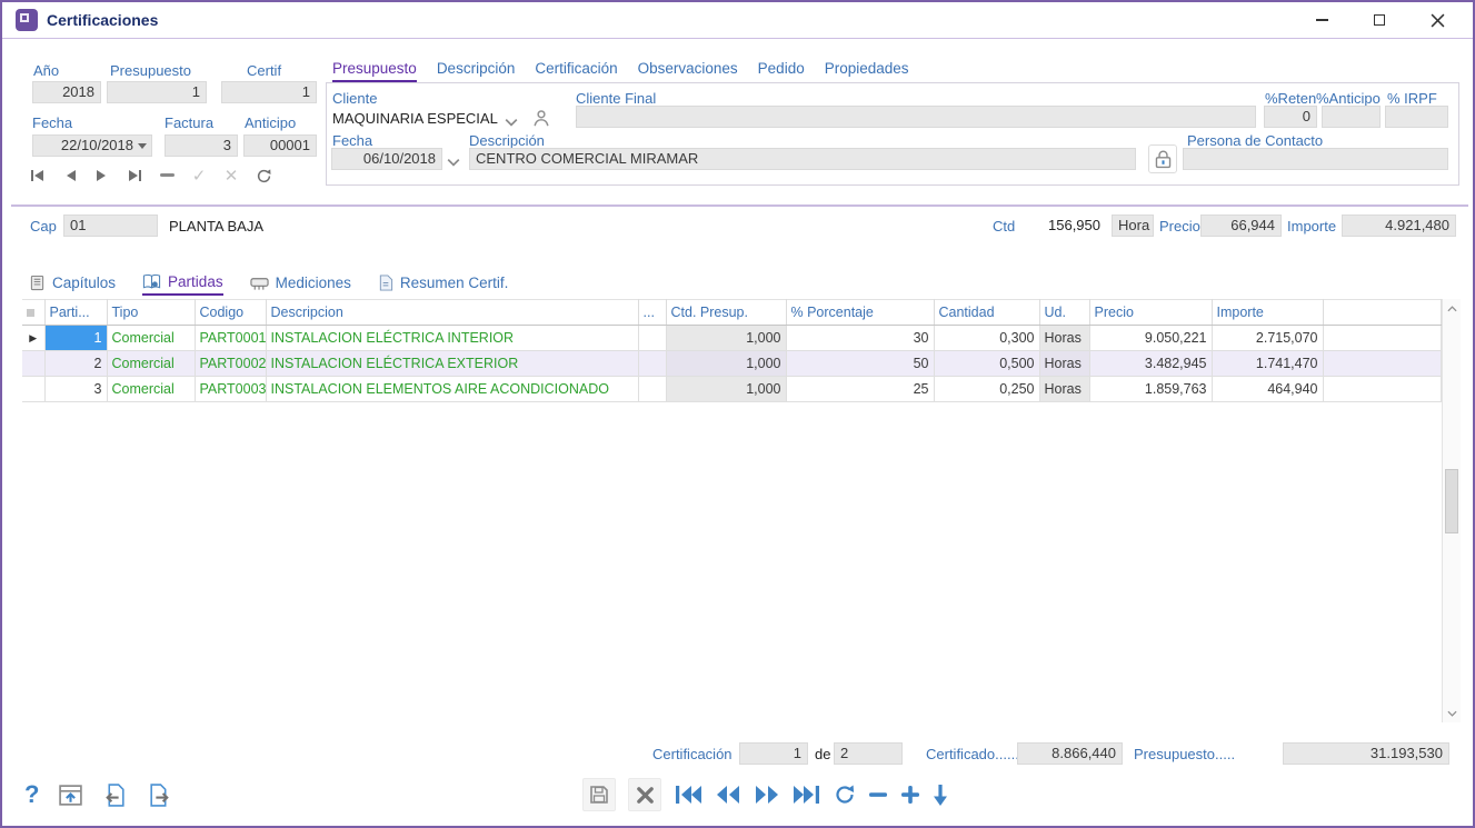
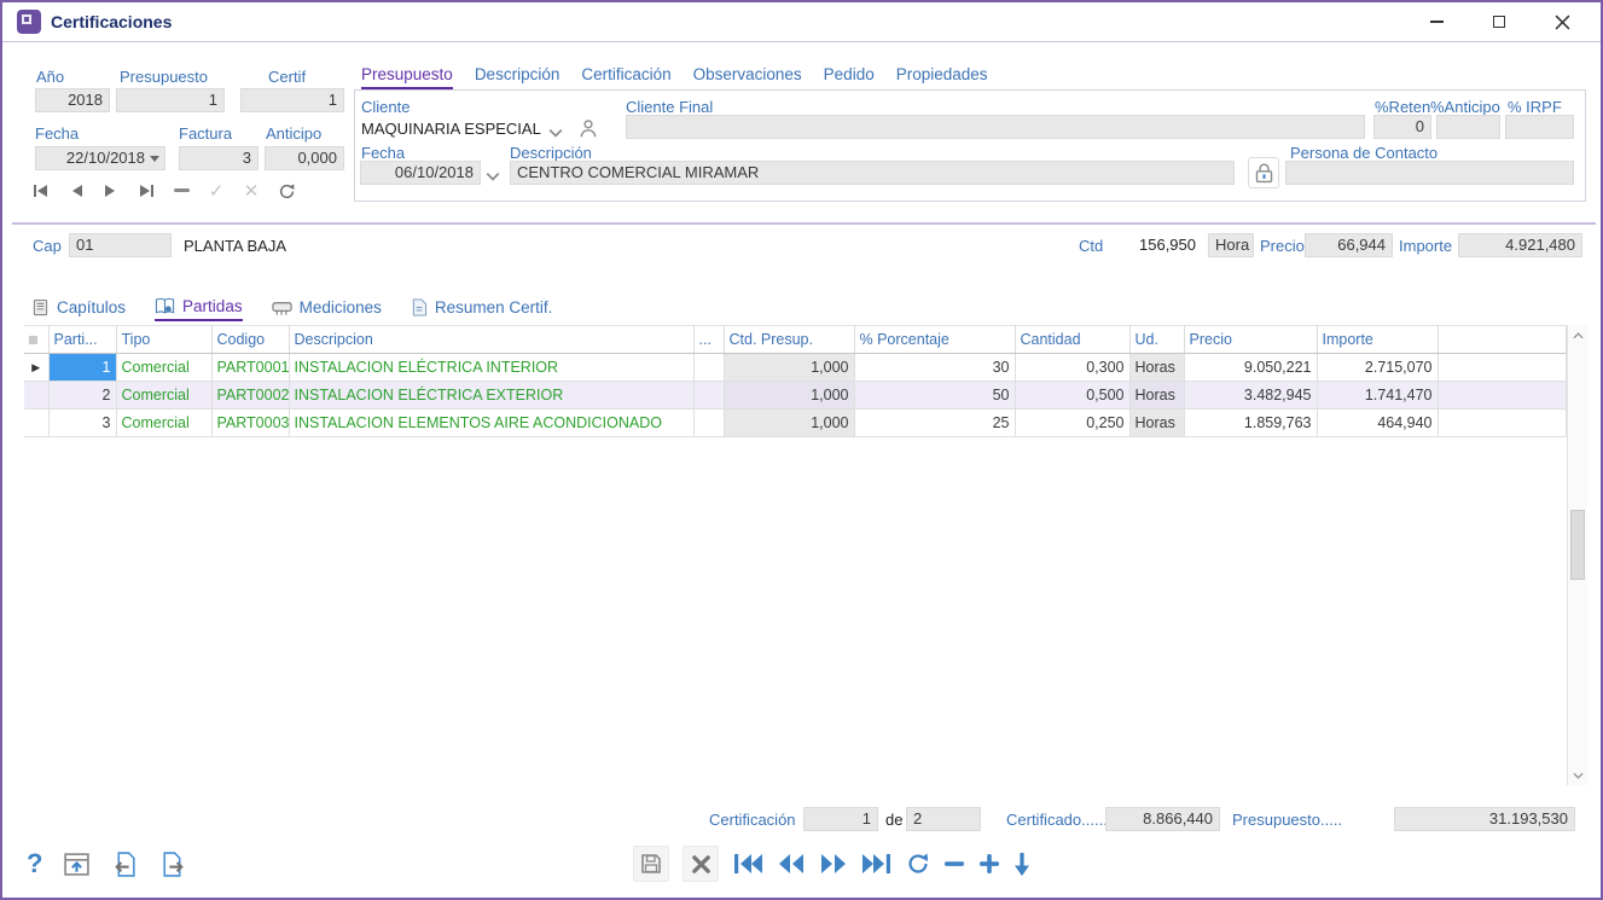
  Certificaciones
  Año
  Presupuesto
  Certif
  2018
  1
  1
  Fecha
  Factura
  Anticipo
  22/10/2018
  3
- 00001
+ 0,000
  ✓
  ✕
  Presupuesto
  Descripción
  Certificación
  Observaciones
  Pedido
  Propiedades
  Cliente
  MAQUINARIA ESPECIAL
  Cliente Final
  %Reten
  %Anticipo
  % IRPF
  0
  Fecha
  06/10/2018
  Descripción
  CENTRO COMERCIAL MIRAMAR
  Persona de Contacto
  Cap
  01
  PLANTA BAJA
  Ctd
  156,950
  Hora
  Precio
  66,944
  Importe
  4.921,480
  Capítulos
  Partidas
  Mediciones
  Resumen Certif.
  	Parti...	Tipo	Codigo	Descripcion	...	Ctd. Presup.	% Porcentaje	Cantidad	Ud.	Precio	Importe
  ▶	1	Comercial	PART0001	INSTALACION ELÉCTRICA INTERIOR		1,000	30	0,300	Horas	9.050,221	2.715,070
  	2	Comercial	PART0002	INSTALACION ELÉCTRICA EXTERIOR		1,000	50	0,500	Horas	3.482,945	1.741,470
  	3	Comercial	PART0003	INSTALACION ELEMENTOS AIRE ACONDICIONADO		1,000	25	0,250	Horas	1.859,763	464,940
  Certificación
  1
  de
  2
  8.866,440
  Presupuesto.....
  31.193,530
  ?
